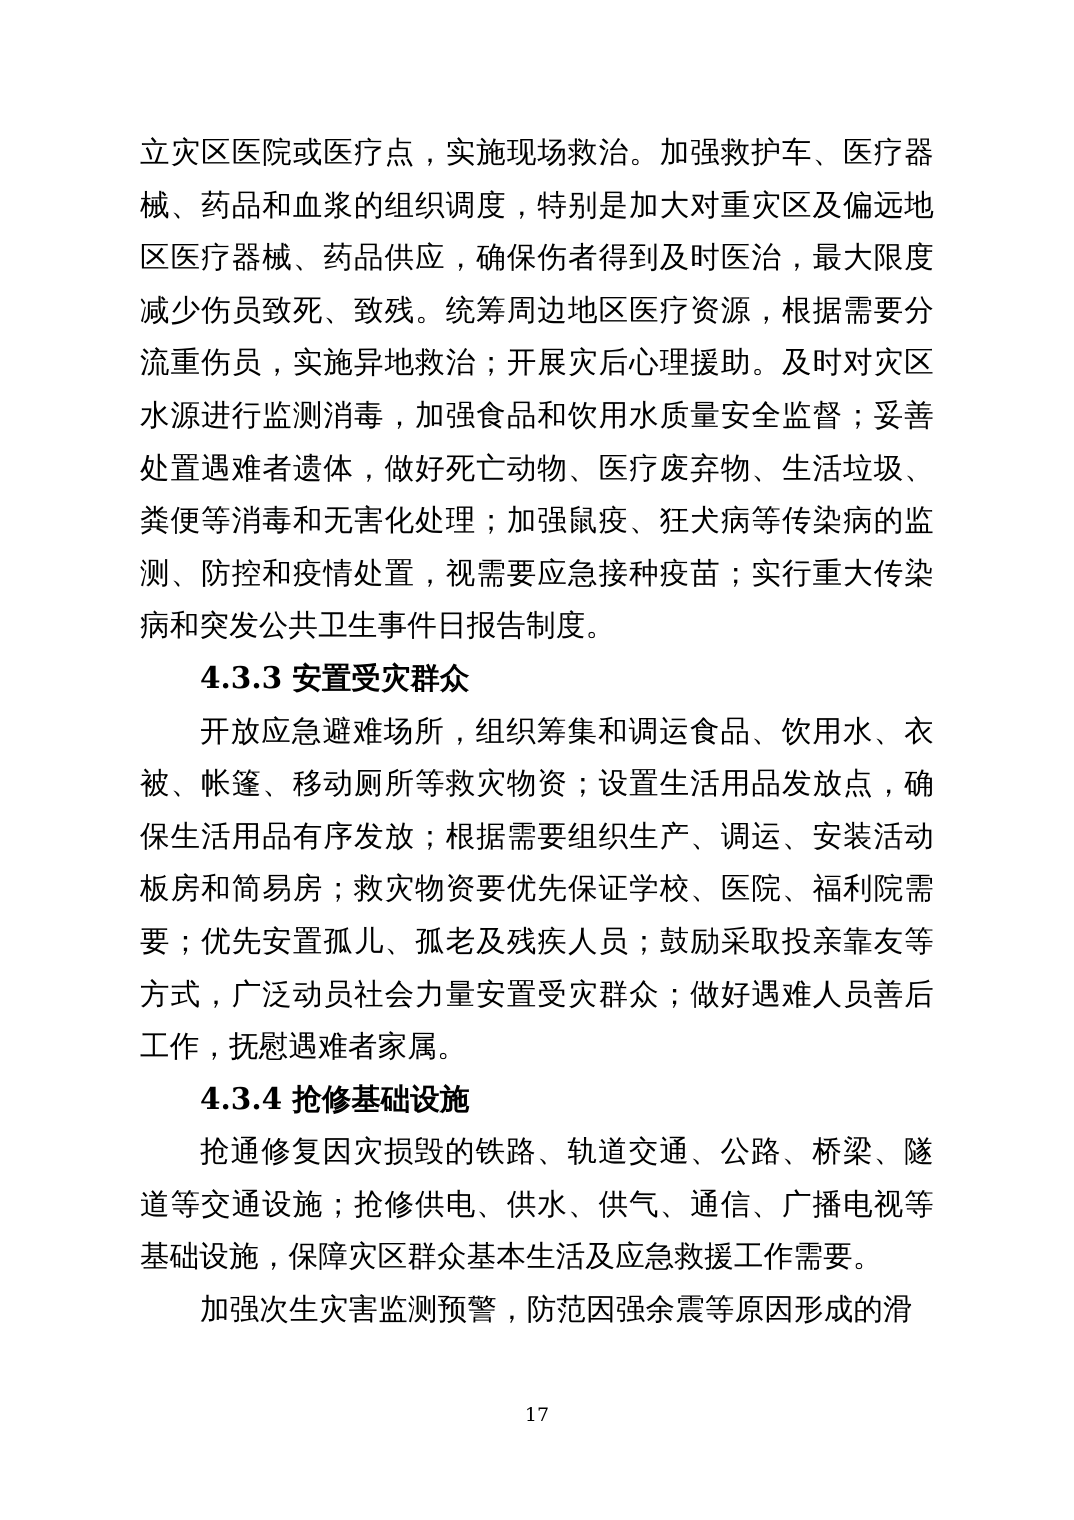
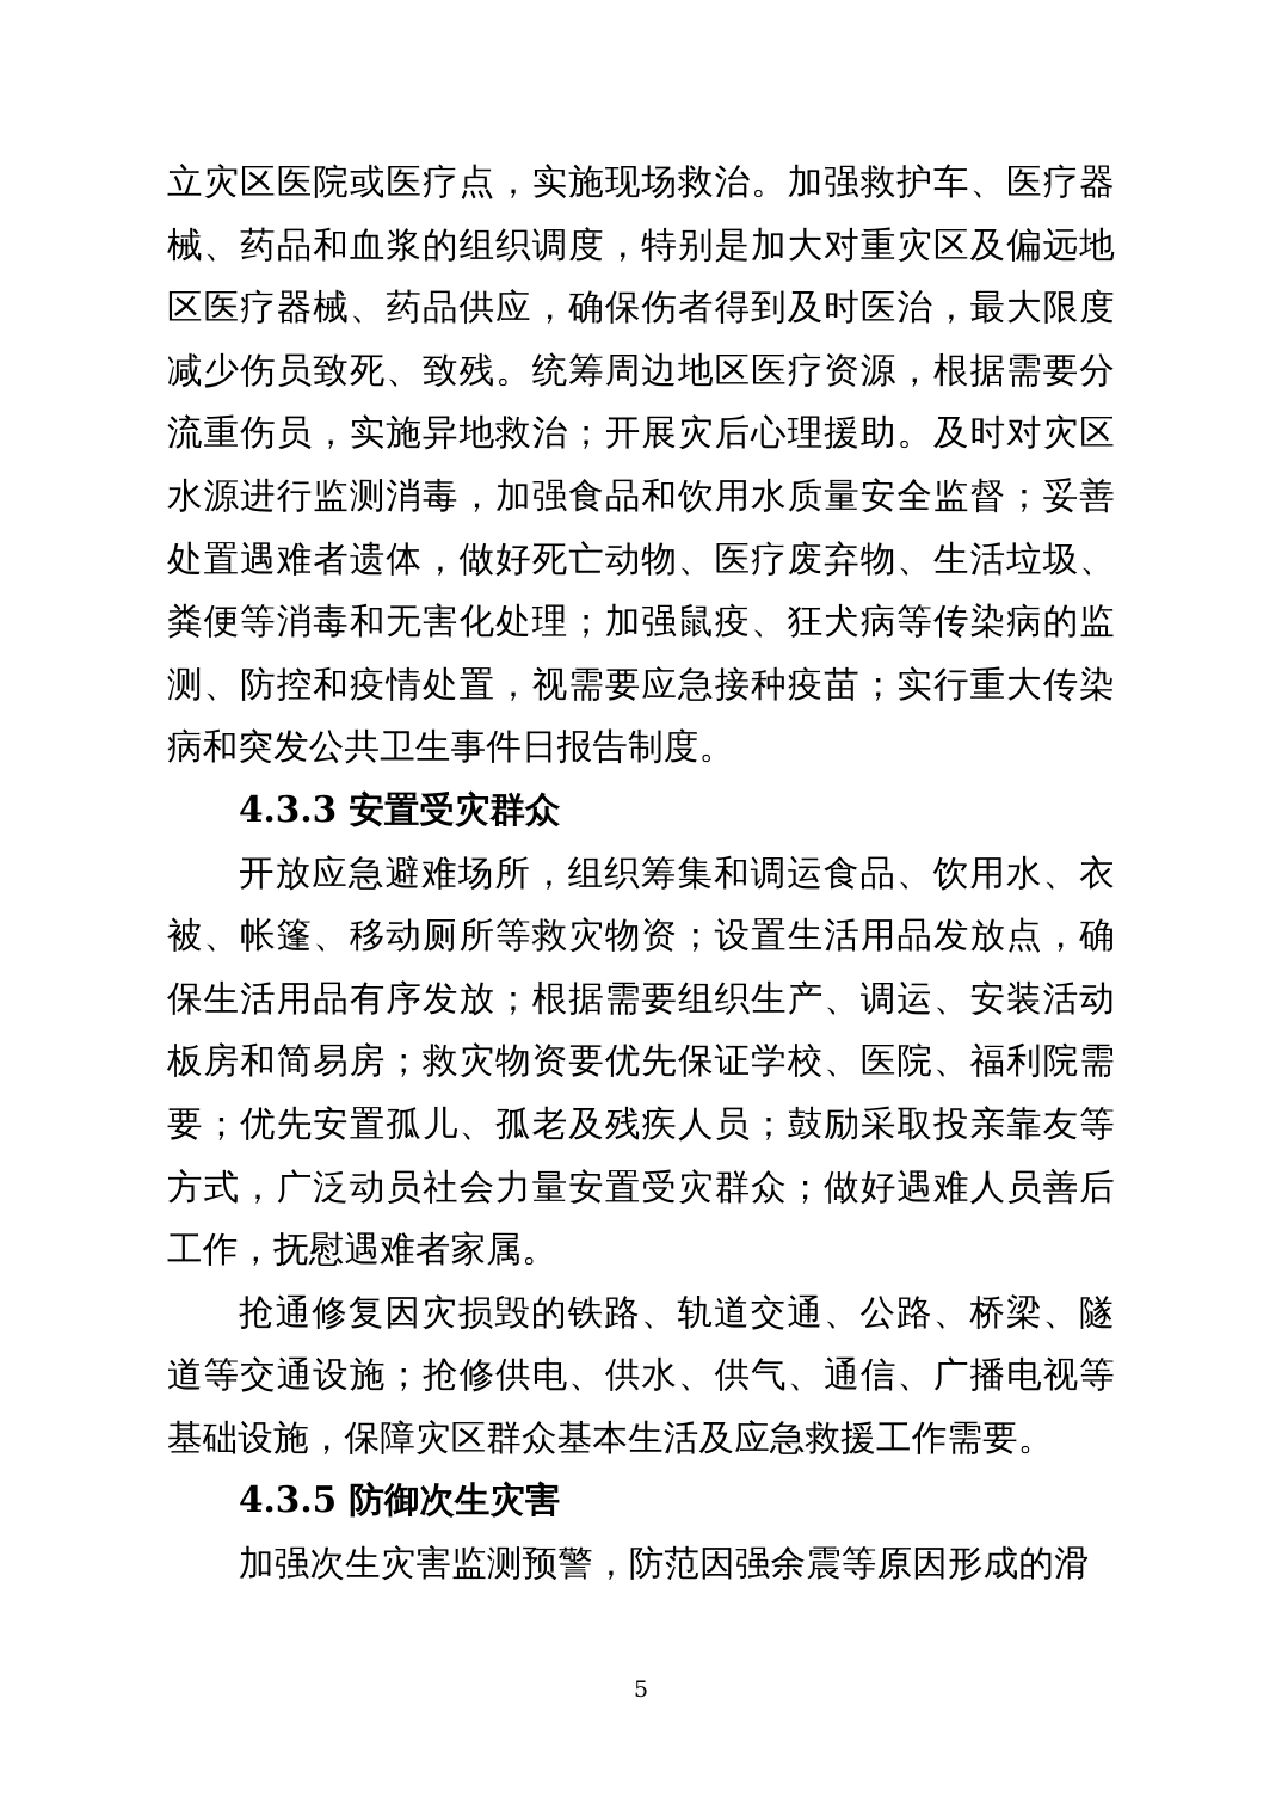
  立灾区医院或医疗点，实施现场救治。加强救护车、医疗器械、药品和血浆的组织调度，特别是加大对重灾区及偏远地区医疗器械、药品供应，确保伤者得到及时医治，最大限度减少伤员致死、致残。统筹周边地区医疗资源，根据需要分流重伤员，实施异地救治；开展灾后心理援助。及时对灾区水源进行监测消毒，加强食品和饮用水质量安全监督；妥善处置遇难者遗体，做好死亡动物、医疗废弃物、生活垃圾、粪便等消毒和无害化处理；加强鼠疫、狂犬病等传染病的监测、防控和疫情处置，视需要应急接种疫苗；实行重大传染病和突发公共卫生事件日报告制度。
  4.3.3 安置受灾群众
  开放应急避难场所，组织筹集和调运食品、饮用水、衣被、帐篷、移动厕所等救灾物资；设置生活用品发放点，确保生活用品有序发放；根据需要组织生产、调运、安装活动板房和简易房；救灾物资要优先保证学校、医院、福利院需要；优先安置孤儿、孤老及残疾人员；鼓励采取投亲靠友等方式，广泛动员社会力量安置受灾群众；做好遇难人员善后工作，抚慰遇难者家属。
- 4.3.4 抢修基础设施
  抢通修复因灾损毁的铁路、轨道交通、公路、桥梁、隧道等交通设施；抢修供电、供水、供气、通信、广播电视等基础设施，保障灾区群众基本生活及应急救援工作需要。
+ 4.3.5 防御次生灾害
  加强次生灾害监测预警，防范因强余震等原因形成的滑
- 17
+ 5
